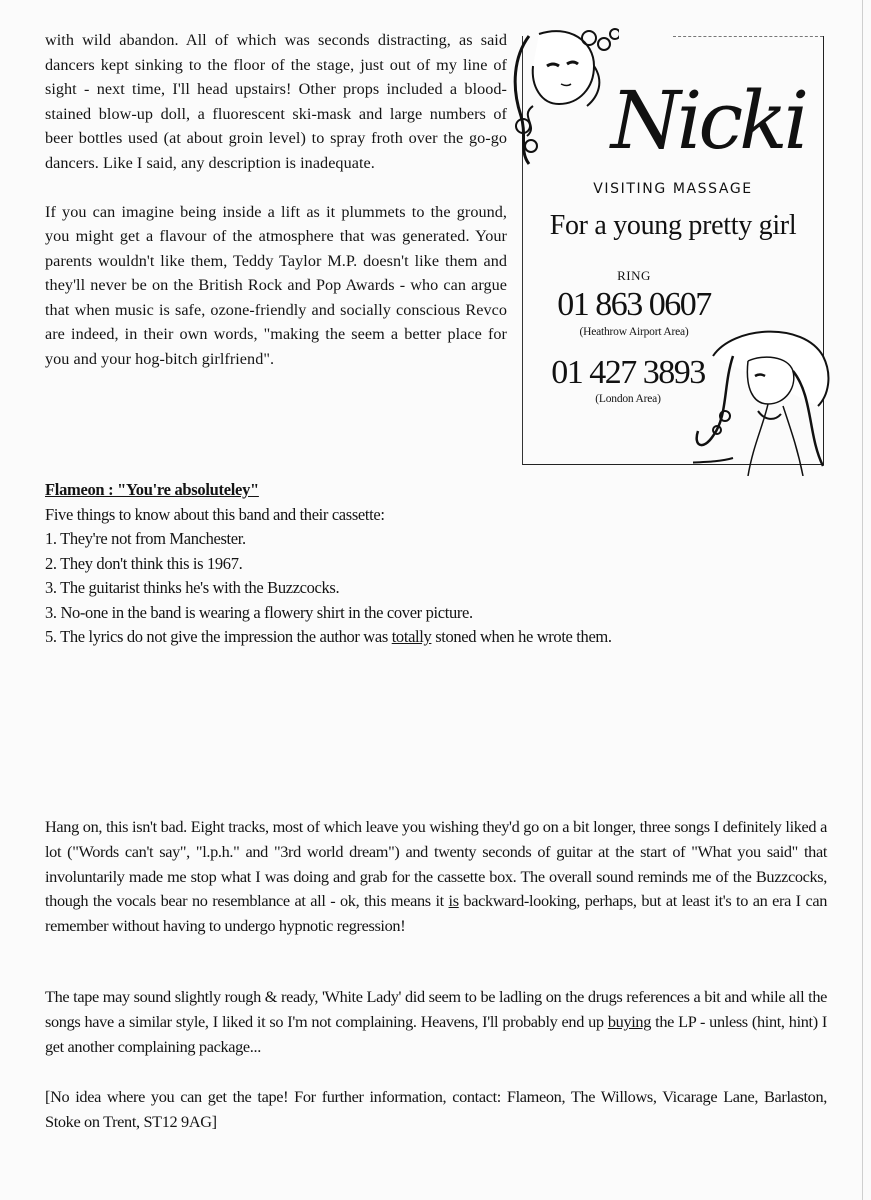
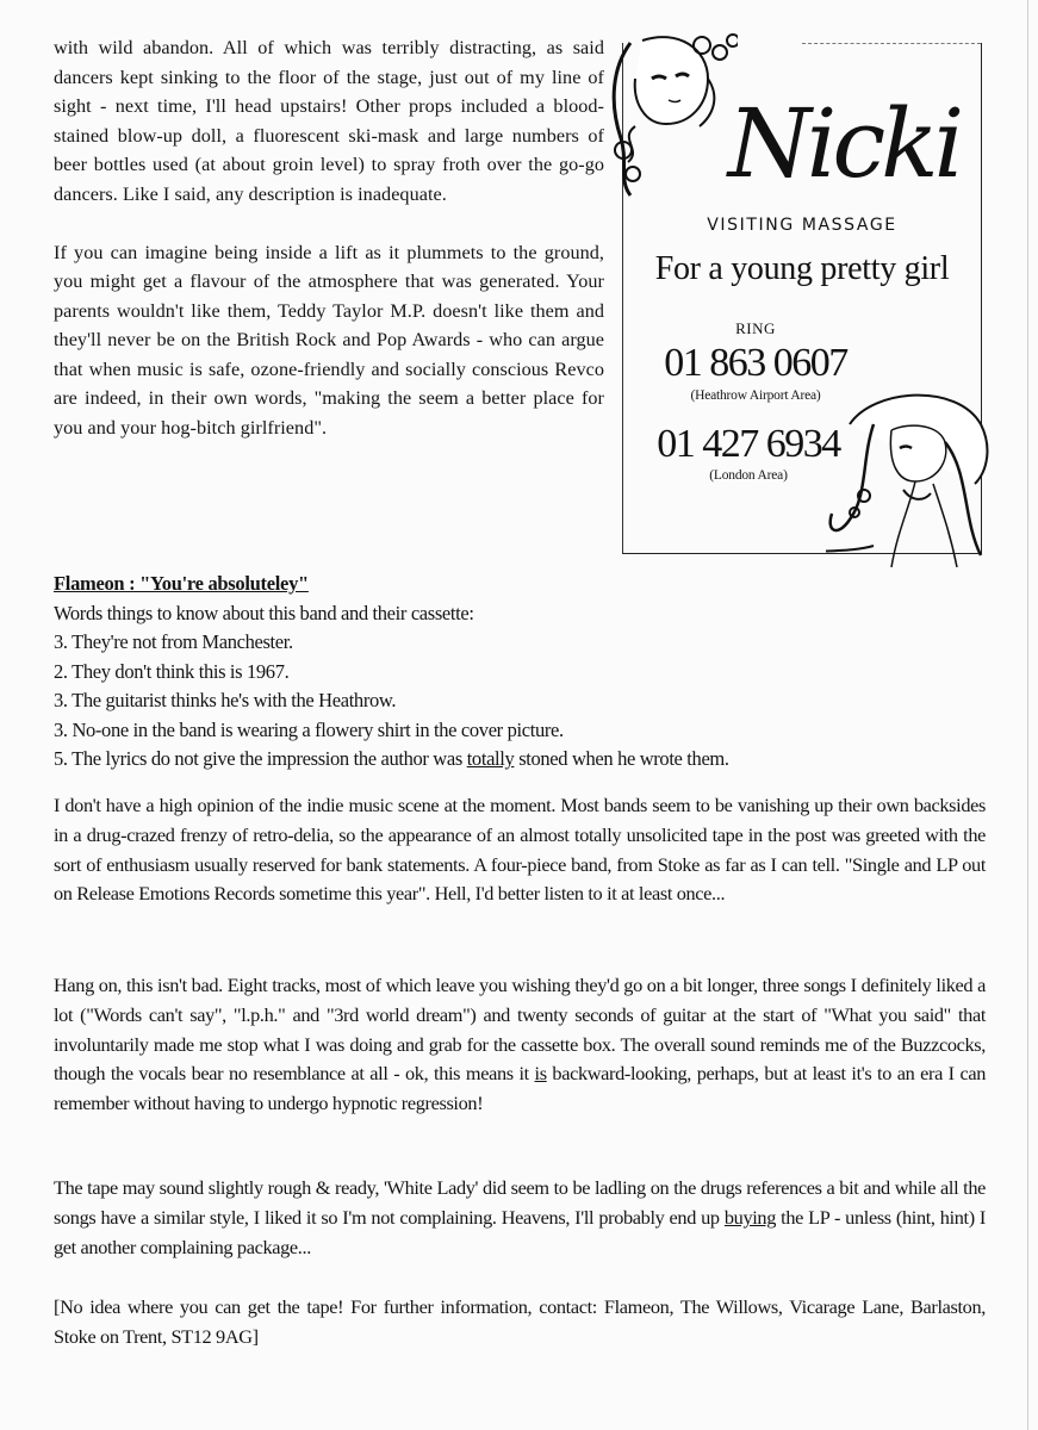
- with wild abandon. All of which was seconds distracting, as said dancers kept sinking to the floor of the stage, just out of my line of sight - next time, I'll head upstairs! Other props included a blood-stained blow-up doll, a fluorescent ski-mask and large numbers of beer bottles used (at about groin level) to spray froth over the go-go dancers. Like I said, any description is inadequate.
+ with wild abandon. All of which was terribly distracting, as said dancers kept sinking to the floor of the stage, just out of my line of sight - next time, I'll head upstairs! Other props included a blood-stained blow-up doll, a fluorescent ski-mask and large numbers of beer bottles used (at about groin level) to spray froth over the go-go dancers. Like I said, any description is inadequate.
  If you can imagine being inside a lift as it plummets to the ground, you might get a flavour of the atmosphere that was generated. Your parents wouldn't like them, Teddy Taylor M.P. doesn't like them and they'll never be on the British Rock and Pop Awards - who can argue that when music is safe, ozone-friendly and socially conscious Revco are indeed, in their own words, "making the seem a better place for you and your hog-bitch girlfriend".
  Nicki
  VISITING MASSAGE
  For a young pretty girl
  RING
  01 863 0607
  (Heathrow Airport Area)
- 01 427 3893
+ 01 427 6934
  (London Area)
  Flameon : "You're absoluteley"
- Five things to know about this band and their cassette:
+ Words things to know about this band and their cassette:
- 1. They're not from Manchester.
+ 3. They're not from Manchester.
  2. They don't think this is 1967.
- 3. The guitarist thinks he's with the Buzzcocks.
+ 3. The guitarist thinks he's with the Heathrow.
  3. No-one in the band is wearing a flowery shirt in the cover picture.
  5. The lyrics do not give the impression the author was totally stoned when he wrote them.
+ I don't have a high opinion of the indie music scene at the moment. Most bands seem to be vanishing up their own backsides in a drug-crazed frenzy of retro-delia, so the appearance of an almost totally unsolicited tape in the post was greeted with the sort of enthusiasm usually reserved for bank statements. A four-piece band, from Stoke as far as I can tell. "Single and LP out on Release Emotions Records sometime this year". Hell, I'd better listen to it at least once...
  Hang on, this isn't bad. Eight tracks, most of which leave you wishing they'd go on a bit longer, three songs I definitely liked a lot ("Words can't say", "l.p.h." and "3rd world dream") and twenty seconds of guitar at the start of "What you said" that involuntarily made me stop what I was doing and grab for the cassette box. The overall sound reminds me of the Buzzcocks, though the vocals bear no resemblance at all - ok, this means it is backward-looking, perhaps, but at least it's to an era I can remember without having to undergo hypnotic regression!
  The tape may sound slightly rough & ready, 'White Lady' did seem to be ladling on the drugs references a bit and while all the songs have a similar style, I liked it so I'm not complaining. Heavens, I'll probably end up buying the LP - unless (hint, hint) I get another complaining package...
  [No idea where you can get the tape! For further information, contact: Flameon, The Willows, Vicarage Lane, Barlaston, Stoke on Trent, ST12 9AG]
